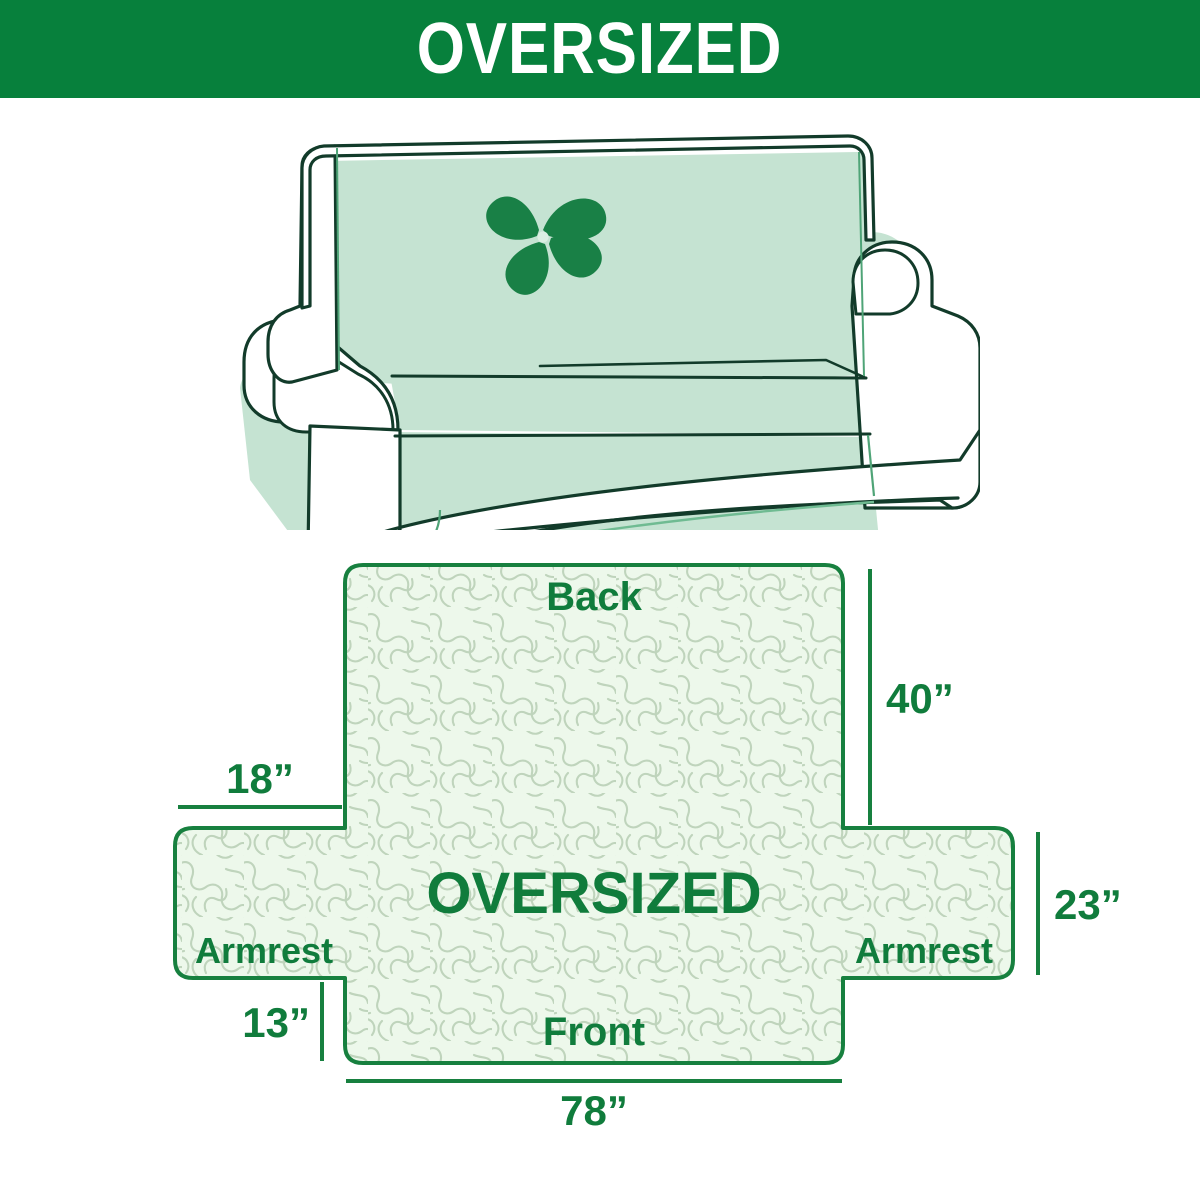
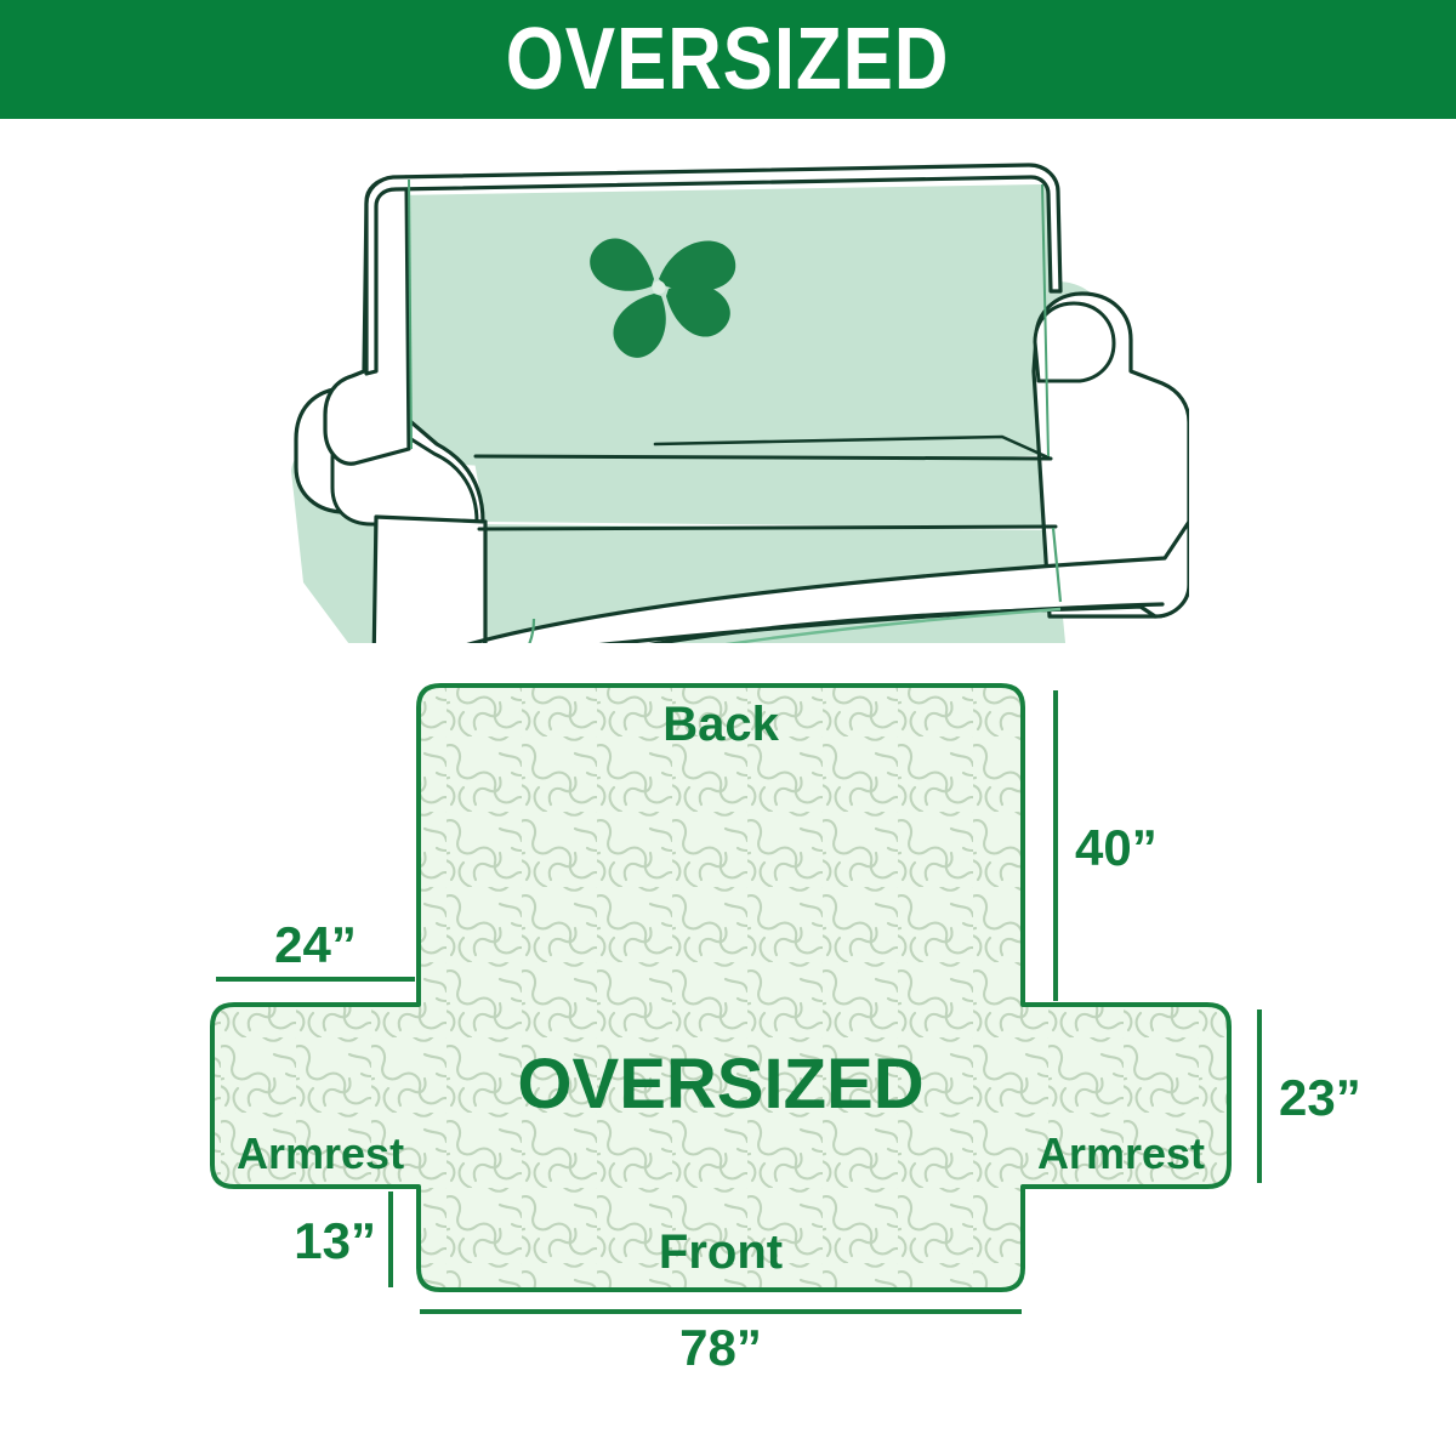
  OVERSIZED
  Back
  Front
  Armrest
  Armrest
  OVERSIZED
  40”
- 18”
+ 24”
  23”
  13”
  78”
